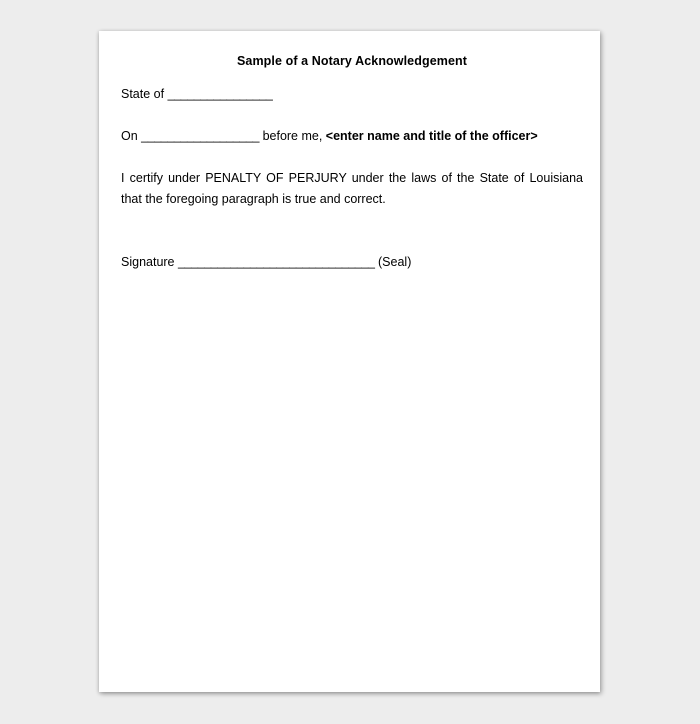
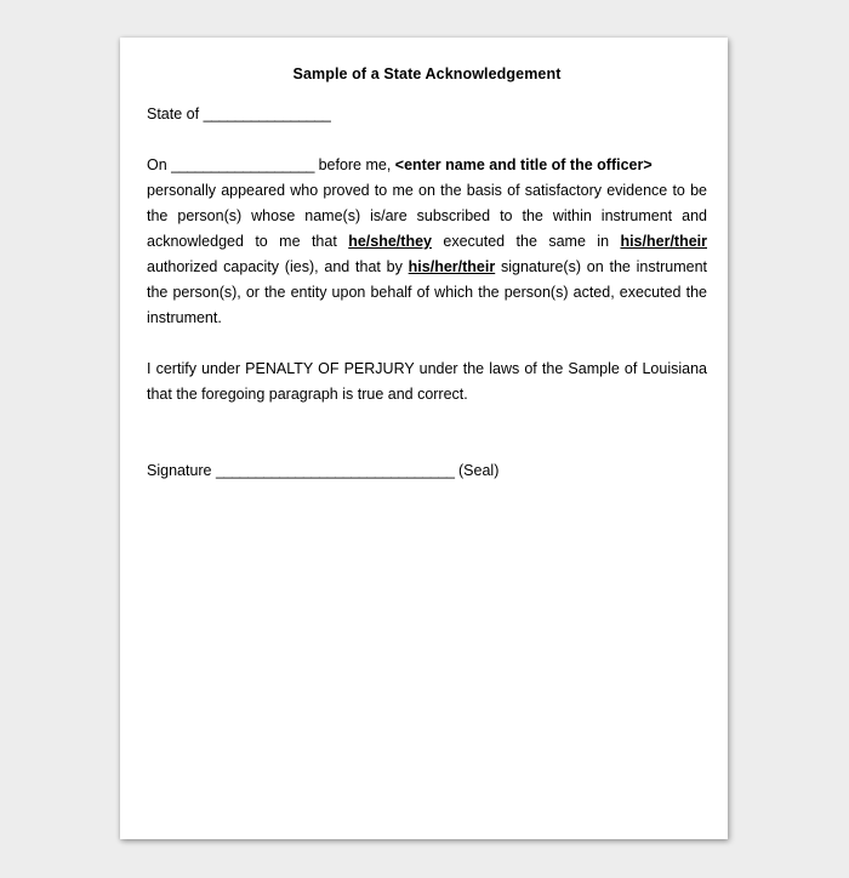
- Sample of a Notary Acknowledgement
+ Sample of a State Acknowledgement
  State of ________________
  On __________________ before me, <enter name and title of the officer>
+ personally appeared who proved to me on the basis of satisfactory evidence to be the person(s) whose name(s) is/are subscribed to the within instrument and acknowledged to me that he/she/they executed the same in his/her/their authorized capacity (ies), and that by his/her/their signature(s) on the instrument the person(s), or the entity upon behalf of which the person(s) acted, executed the instrument.
- I certify under PENALTY OF PERJURY under the laws of the State of Louisiana that the foregoing paragraph is true and correct.
+ I certify under PENALTY OF PERJURY under the laws of the Sample of Louisiana that the foregoing paragraph is true and correct.
  Signature ______________________________ (Seal)
